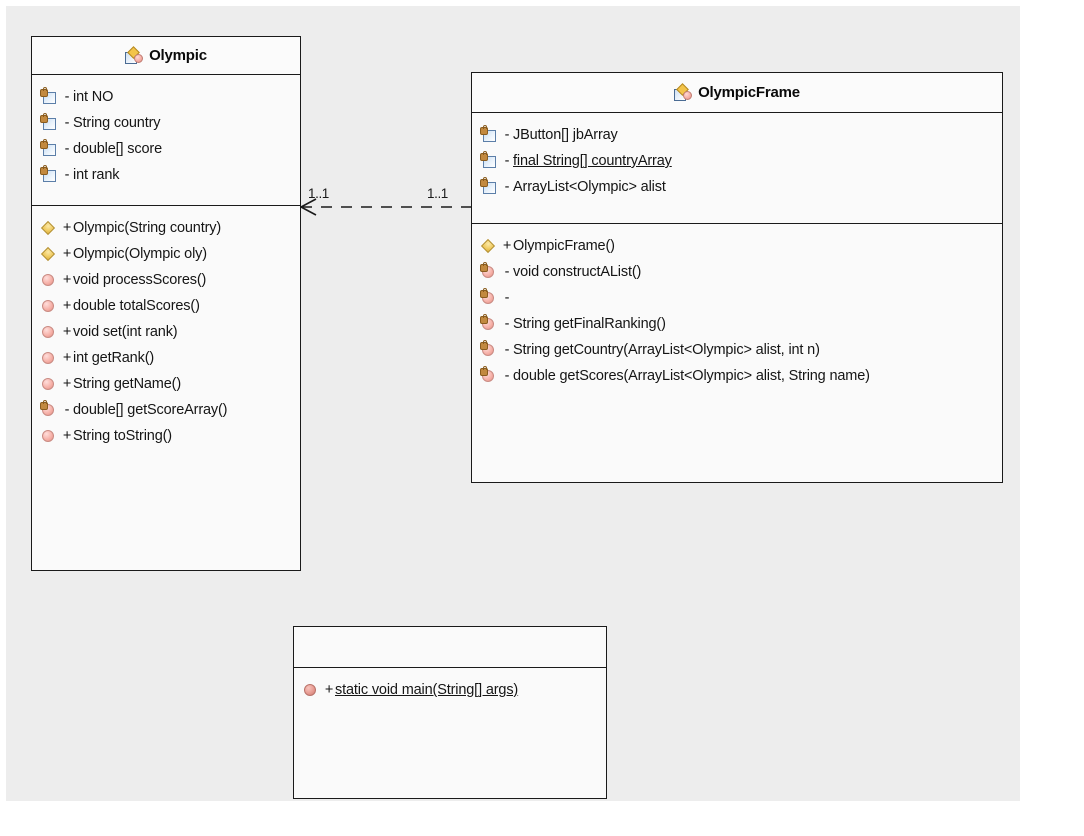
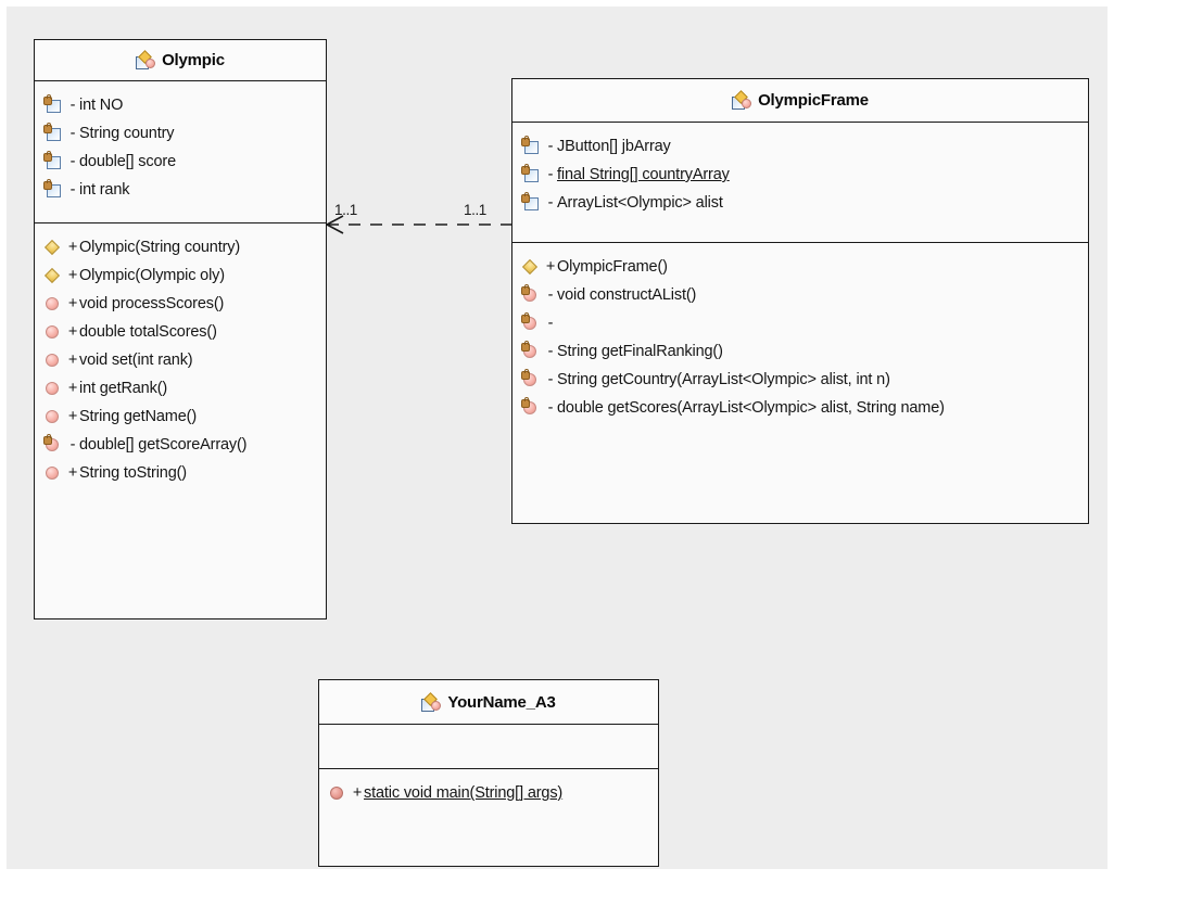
  1..1
  1..1
  Olympic
  -
  int NO
  -
  String country
  -
  double[] score
  -
  int rank
  +
  Olympic(String country)
  +
  Olympic(Olympic oly)
  +
  void processScores()
  +
  double totalScores()
  +
  void set(int rank)
  +
  int getRank()
  +
  String getName()
  -
  double[] getScoreArray()
  +
  String toString()
  OlympicFrame
  -
  JButton[] jbArray
  -
  final String[] countryArray
  -
  ArrayList<Olympic> alist
  +
  OlympicFrame()
  -
  void constructAList()
  -
  -
  String getFinalRanking()
  -
  String getCountry(ArrayList<Olympic> alist, int n)
  -
  double getScores(ArrayList<Olympic> alist, String name)
+ YourName_A3
  +
  static void main(String[] args)
